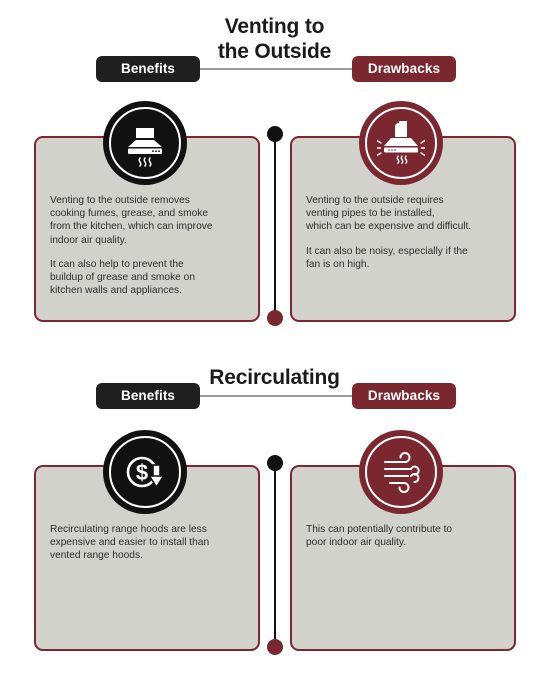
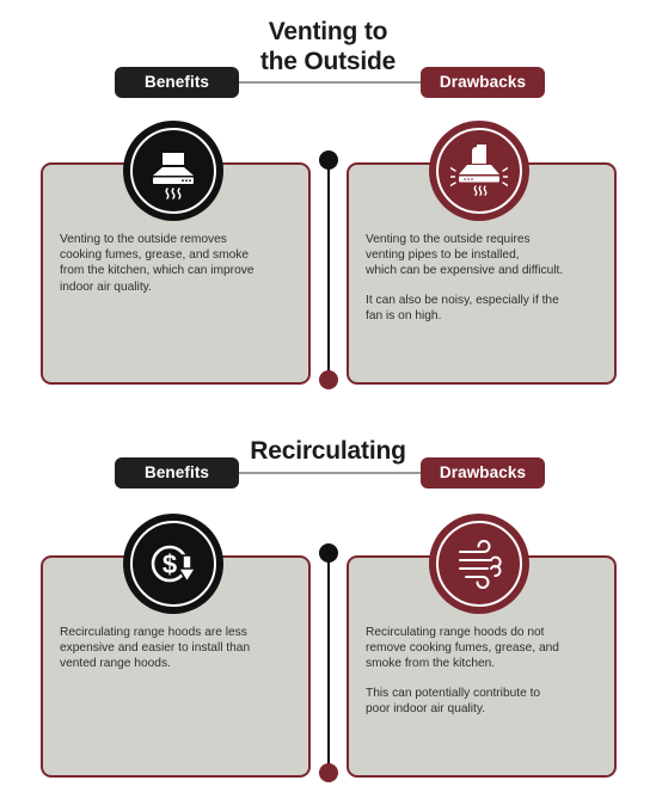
  Venting to
  the Outside
  Benefits
  Drawbacks
  Venting to the outside removes
  cooking fumes, grease, and smoke
  from the kitchen, which can improve
  indoor air quality.
- It can also help to prevent the
- buildup of grease and smoke on
- kitchen walls and appliances.
  Venting to the outside requires
  venting pipes to be installed,
  which can be expensive and difficult.
  It can also be noisy, especially if the
  fan is on high.
  Recirculating
  Benefits
  Drawbacks
  Recirculating range hoods are less
  expensive and easier to install than
  vented range hoods.
+ Recirculating range hoods do not
+ remove cooking fumes, grease, and
+ smoke from the kitchen.
  This can potentially contribute to
  poor indoor air quality.
  $
